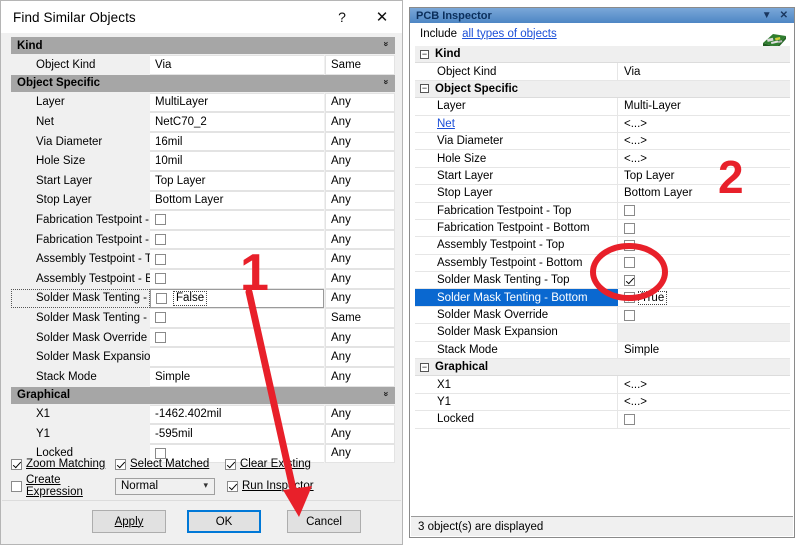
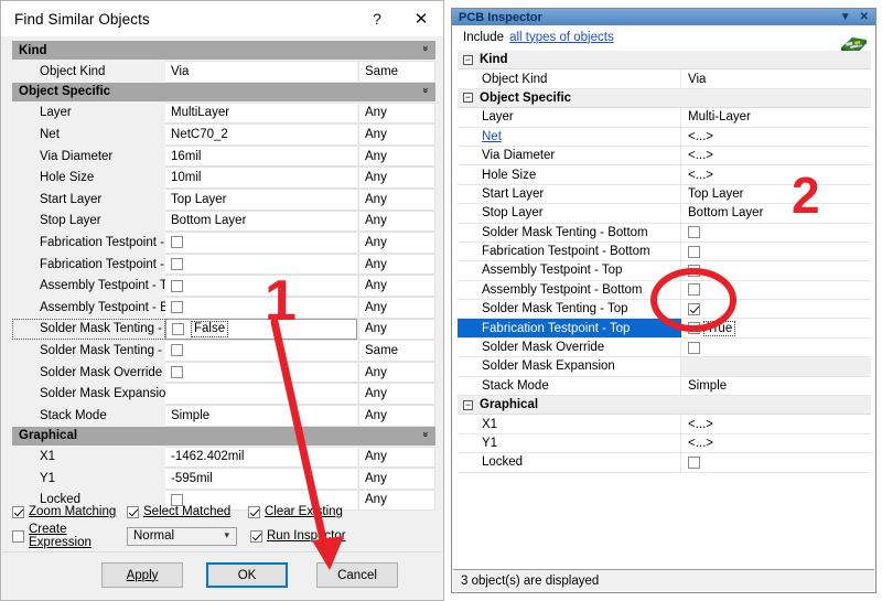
  Find Similar Objects
  ?
  ✕
  Kind
  Object Kind
  Via
  Same
  Object Specific
  Layer
  MultiLayer
  Any
  Net
  NetC70_2
  Any
  Via Diameter
  16mil
  Any
  Hole Size
  10mil
  Any
  Start Layer
  Top Layer
  Any
  Stop Layer
  Bottom Layer
  Any
  Fabrication Testpoint -
  Any
  Fabrication Testpoint -
  Any
  Assembly Testpoint - T
  Any
  Assembly Testpoint - B
  Any
  Solder Mask Tenting -
  False
  Any
  Solder Mask Tenting -
  Same
  Solder Mask Override
  Any
  Solder Mask Expansio
  Any
  Stack Mode
  Simple
  Any
  Graphical
  X1
  -1462.402mil
  Any
  Y1
  -595mil
  Any
  Locked
  Any
  Zoom Matching
  Select Matched
  Clear Exting
  Create Expression
  Normal
  ▾
  Run Inspctor
  Apply
  OK
  Cancel
  PCB Inspector
  ▼
  ✕
  Include
  all types of objects
  −
  Kind
  Object Kind
  Via
  −
  Object Specific
  Layer
  Multi-Layer
  Net
  <...>
  Via Diameter
  <...>
  Hole Size
  <...>
  Start Layer
  Top Layer
  Stop Layer
  Bottom Layer
- Fabrication Testpoint - Top
+ Solder Mask Tenting - Bottom
  Fabrication Testpoint - Bottom
  Assembly Testpoint - Top
  Assembly Testpoint - Bottom
  Solder Mask Tenting - Top
- Solder Mask Tenting - Bottom
+ Fabrication Testpoint - Top
  rue
  Solder Mask Override
  Solder Mask Expansion
  Stack Mode
  Simple
  −
  Graphical
  X1
  <...>
  Y1
  <...>
  Locked
  3 object(s) are displayed
  1
  2
